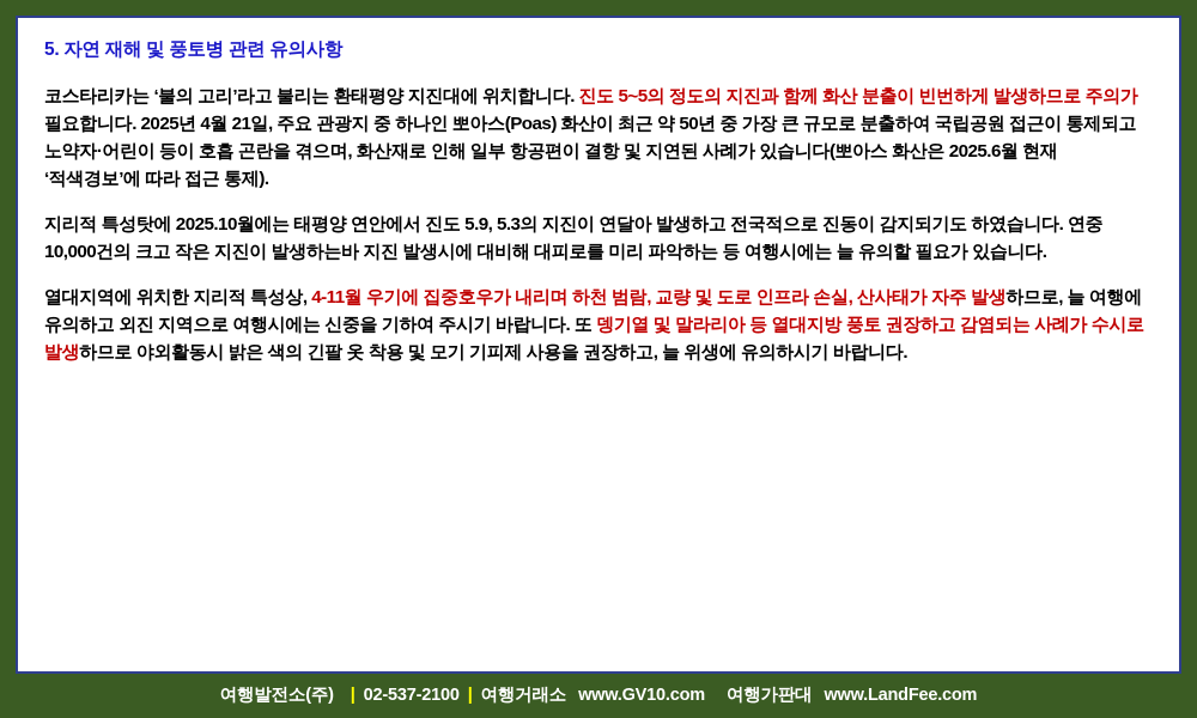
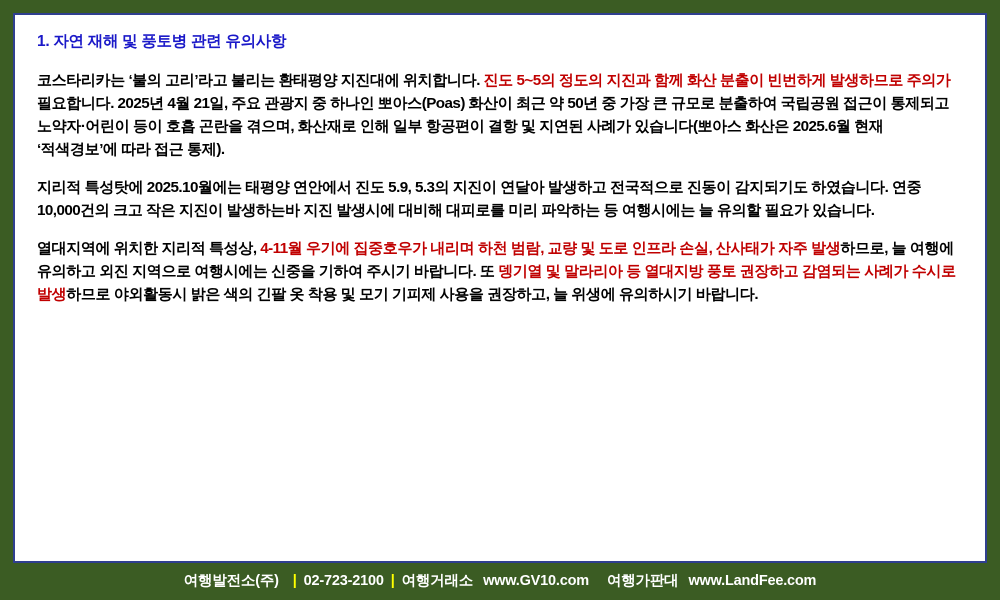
- 5. 자연 재해 및 풍토병 관련 유의사항
+ 1. 자연 재해 및 풍토병 관련 유의사항
  코스타리카는 ‘불의 고리’라고 불리는 환태평양 지진대에 위치합니다. 진도 5~5의 정도의 지진과 함께 화산 분출이 빈번하게 발생하므로 주의가 필요합니다. 2025년 4월 21일, 주요 관광지 중 하나인 뽀아스(Poas) 화산이 최근 약 50년 중 가장 큰 규모로 분출하여 국립공원 접근이 통제되고 노약자·어린이 등이 호흡 곤란을 겪으며, 화산재로 인해 일부 항공편이 결항 및 지연된 사례가 있습니다(뽀아스 화산은 2025.6월 현재 ‘적색경보’에 따라 접근 통제).
  지리적 특성탓에 2025.10월에는 태평양 연안에서 진도 5.9, 5.3의 지진이 연달아 발생하고 전국적으로 진동이 감지되기도 하였습니다. 연중 10,000건의 크고 작은 지진이 발생하는바 지진 발생시에 대비해 대피로를 미리 파악하는 등 여행시에는 늘 유의할 필요가 있습니다.
  열대지역에 위치한 지리적 특성상, 4-11월 우기에 집중호우가 내리며 하천 범람, 교량 및 도로 인프라 손실, 산사태가 자주 발생하므로, 늘 여행에 유의하고 외진 지역으로 여행시에는 신중을 기하여 주시기 바랍니다. 또 뎅기열 및 말라리아 등 열대지방 풍토 권장하고 감염되는 사례가 수시로 발생하므로 야외활동시 밝은 색의 긴팔 옷 착용 및 모기 기피제 사용을 권장하고, 늘 위생에 유의하시기 바랍니다.
  여행발전소(주)
  |
- 02-537-2100
+ 02-723-2100
  |
  여행거래소
  www.GV10.com
  여행가판대
  www.LandFee.com
